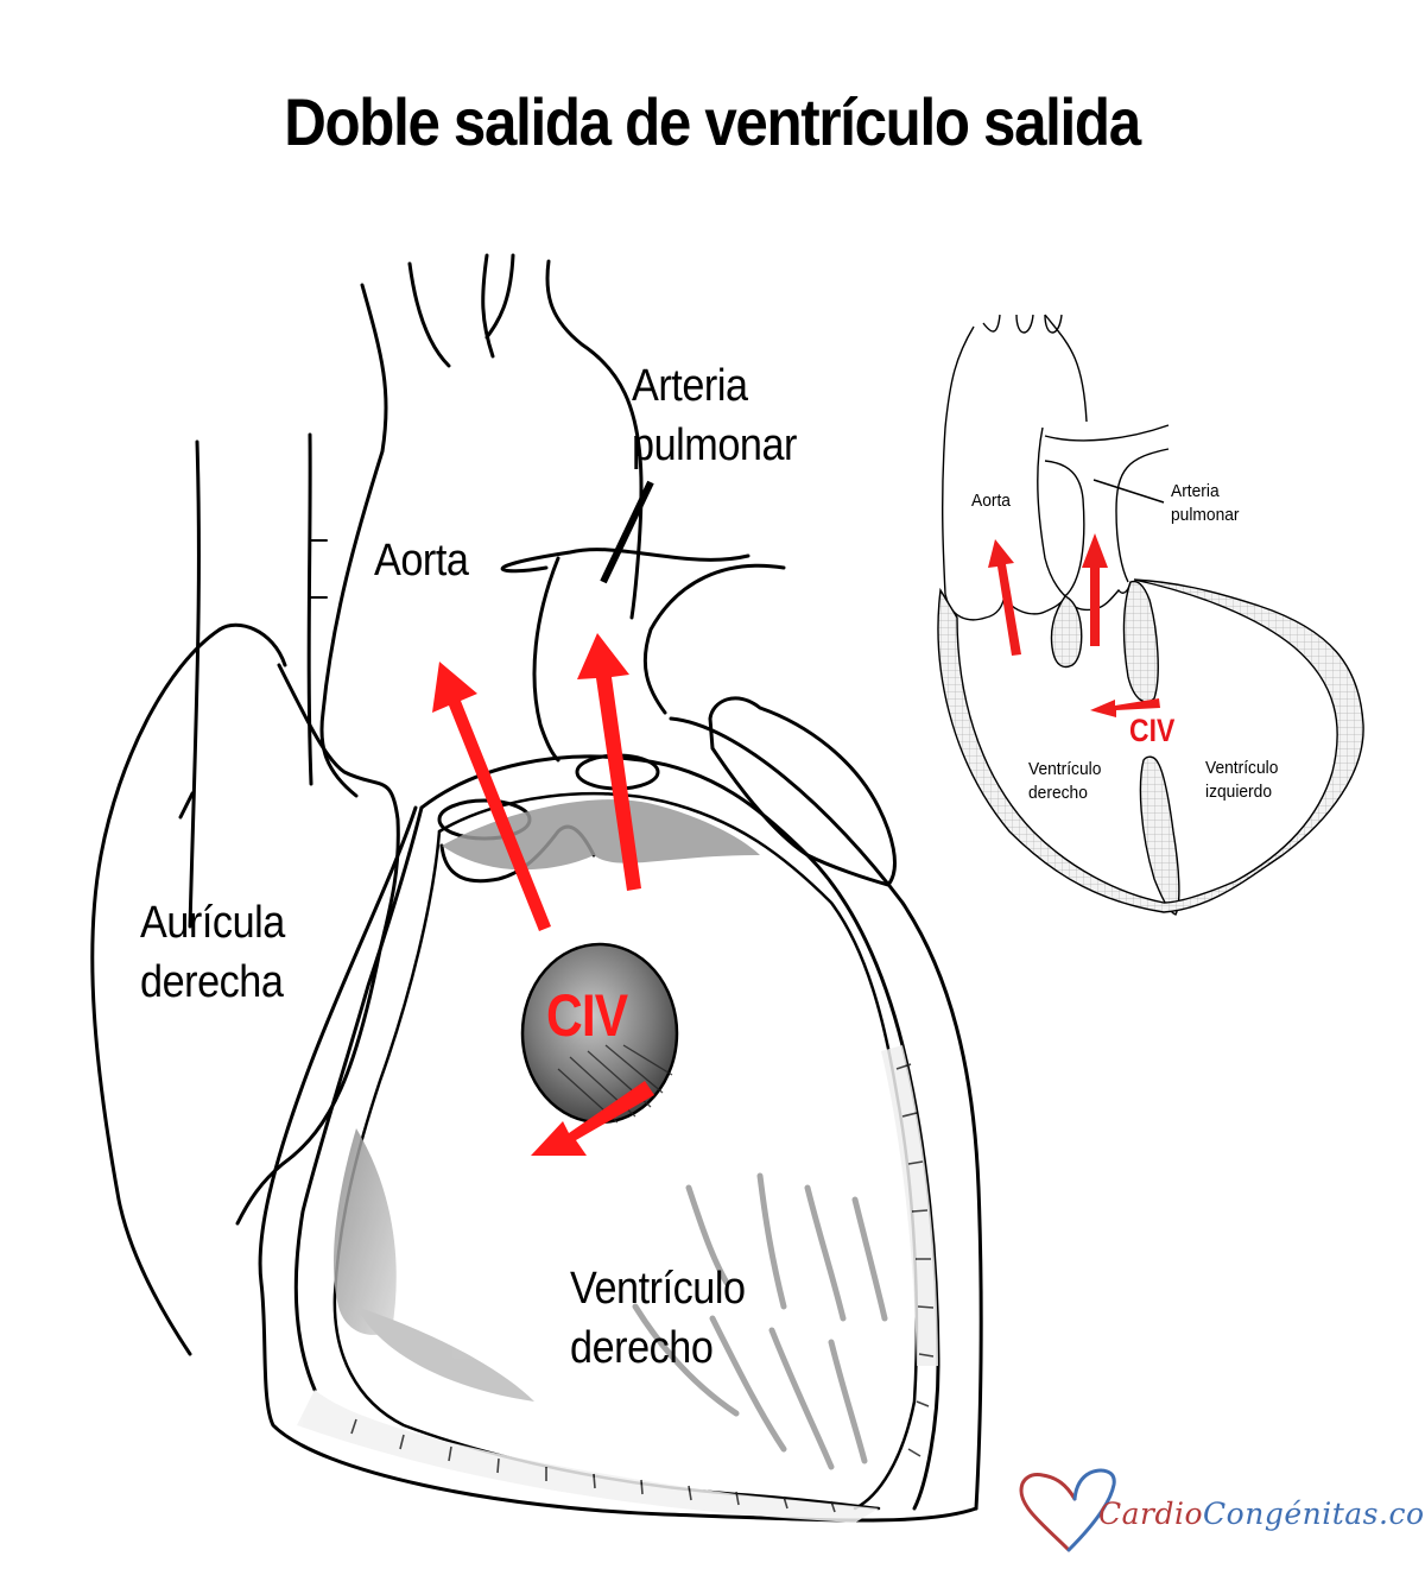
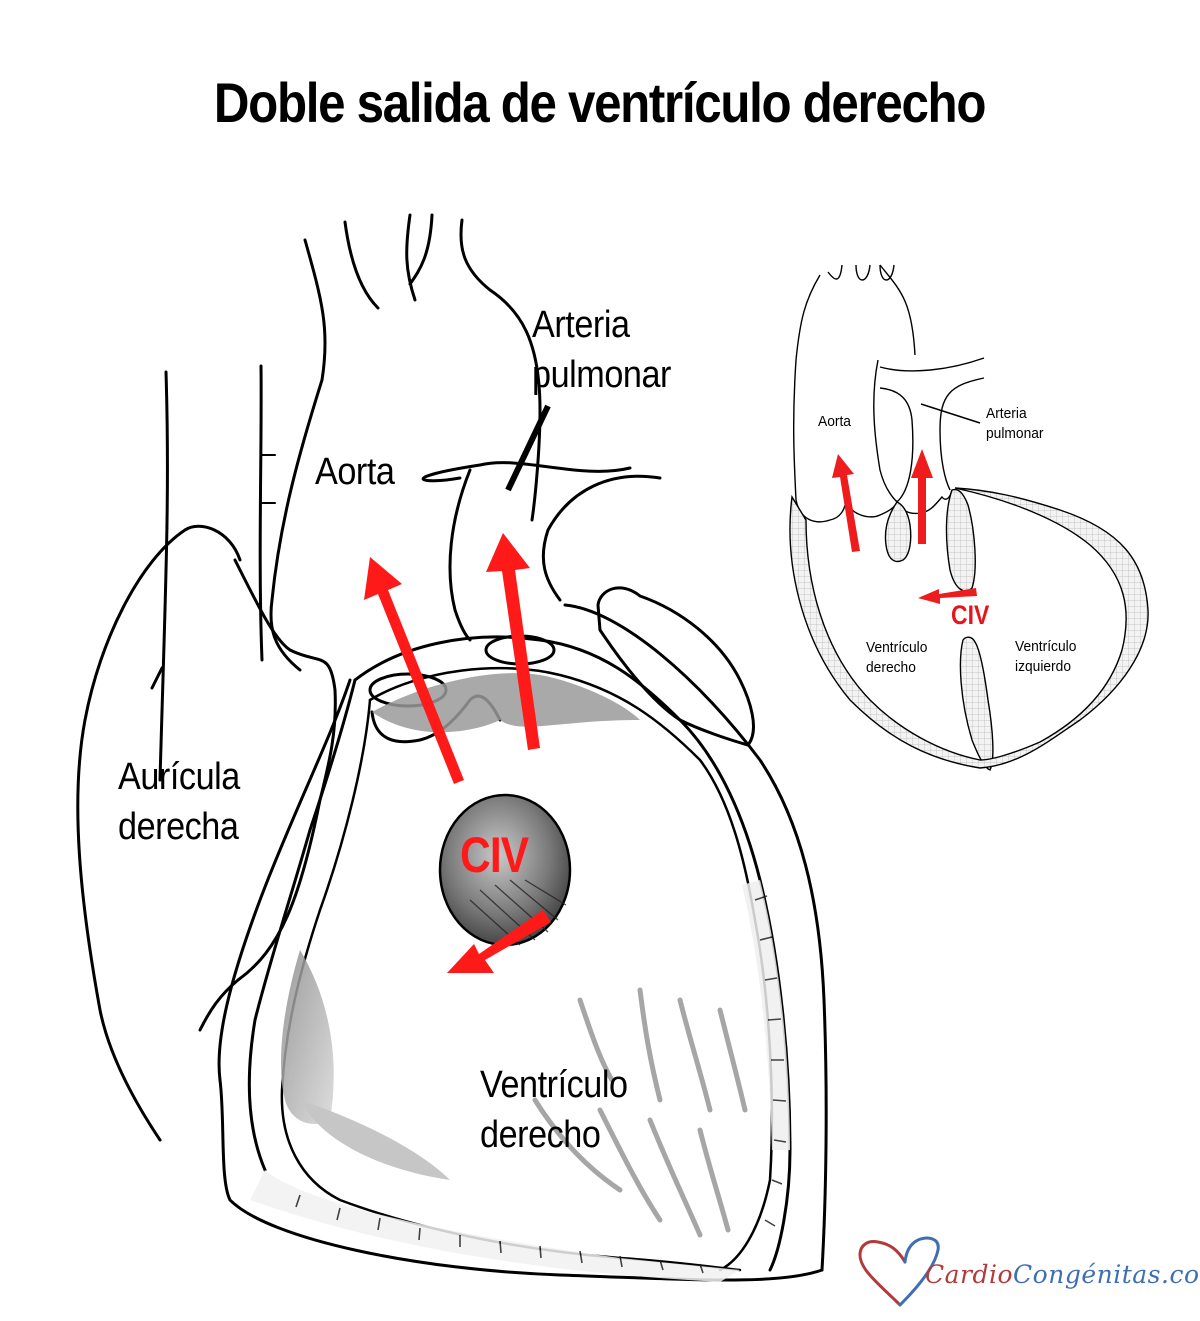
- Doble salida de ventrículo salida
+ Doble salida de ventrículo derecho
  Arteria
  pulmonar
  Aorta
  Aurícula
  derecha
  CIV
  Ventrículo
  derecho
  Aorta
  Arteria
  pulmonar
  CIV
  Ventrículo
  derecho
  Ventrículo
  izquierdo
  CardioCongénitas.co
